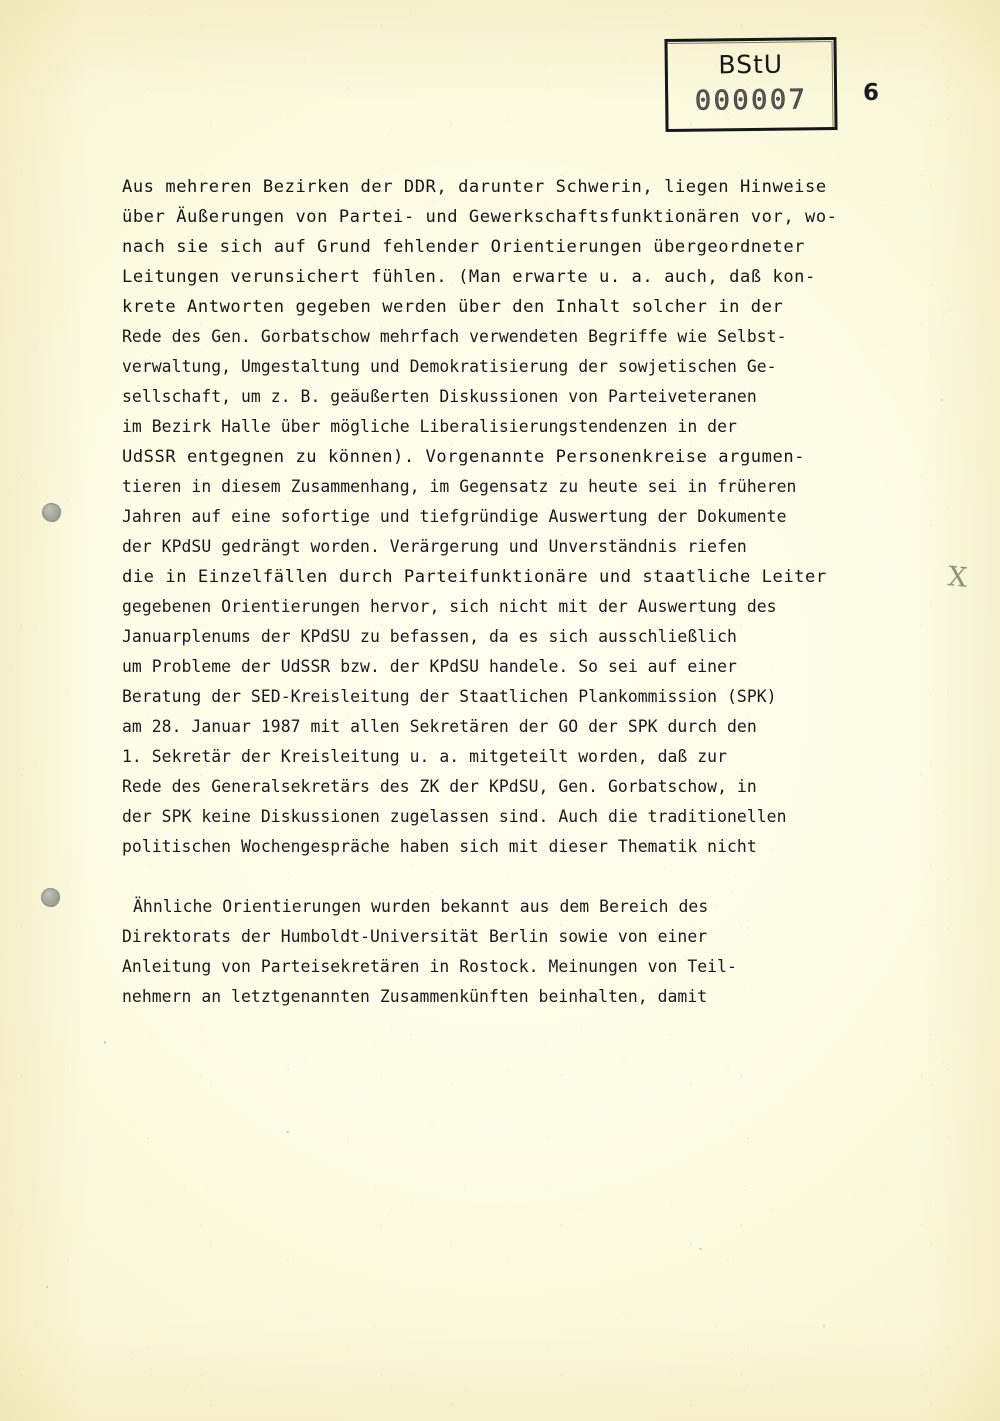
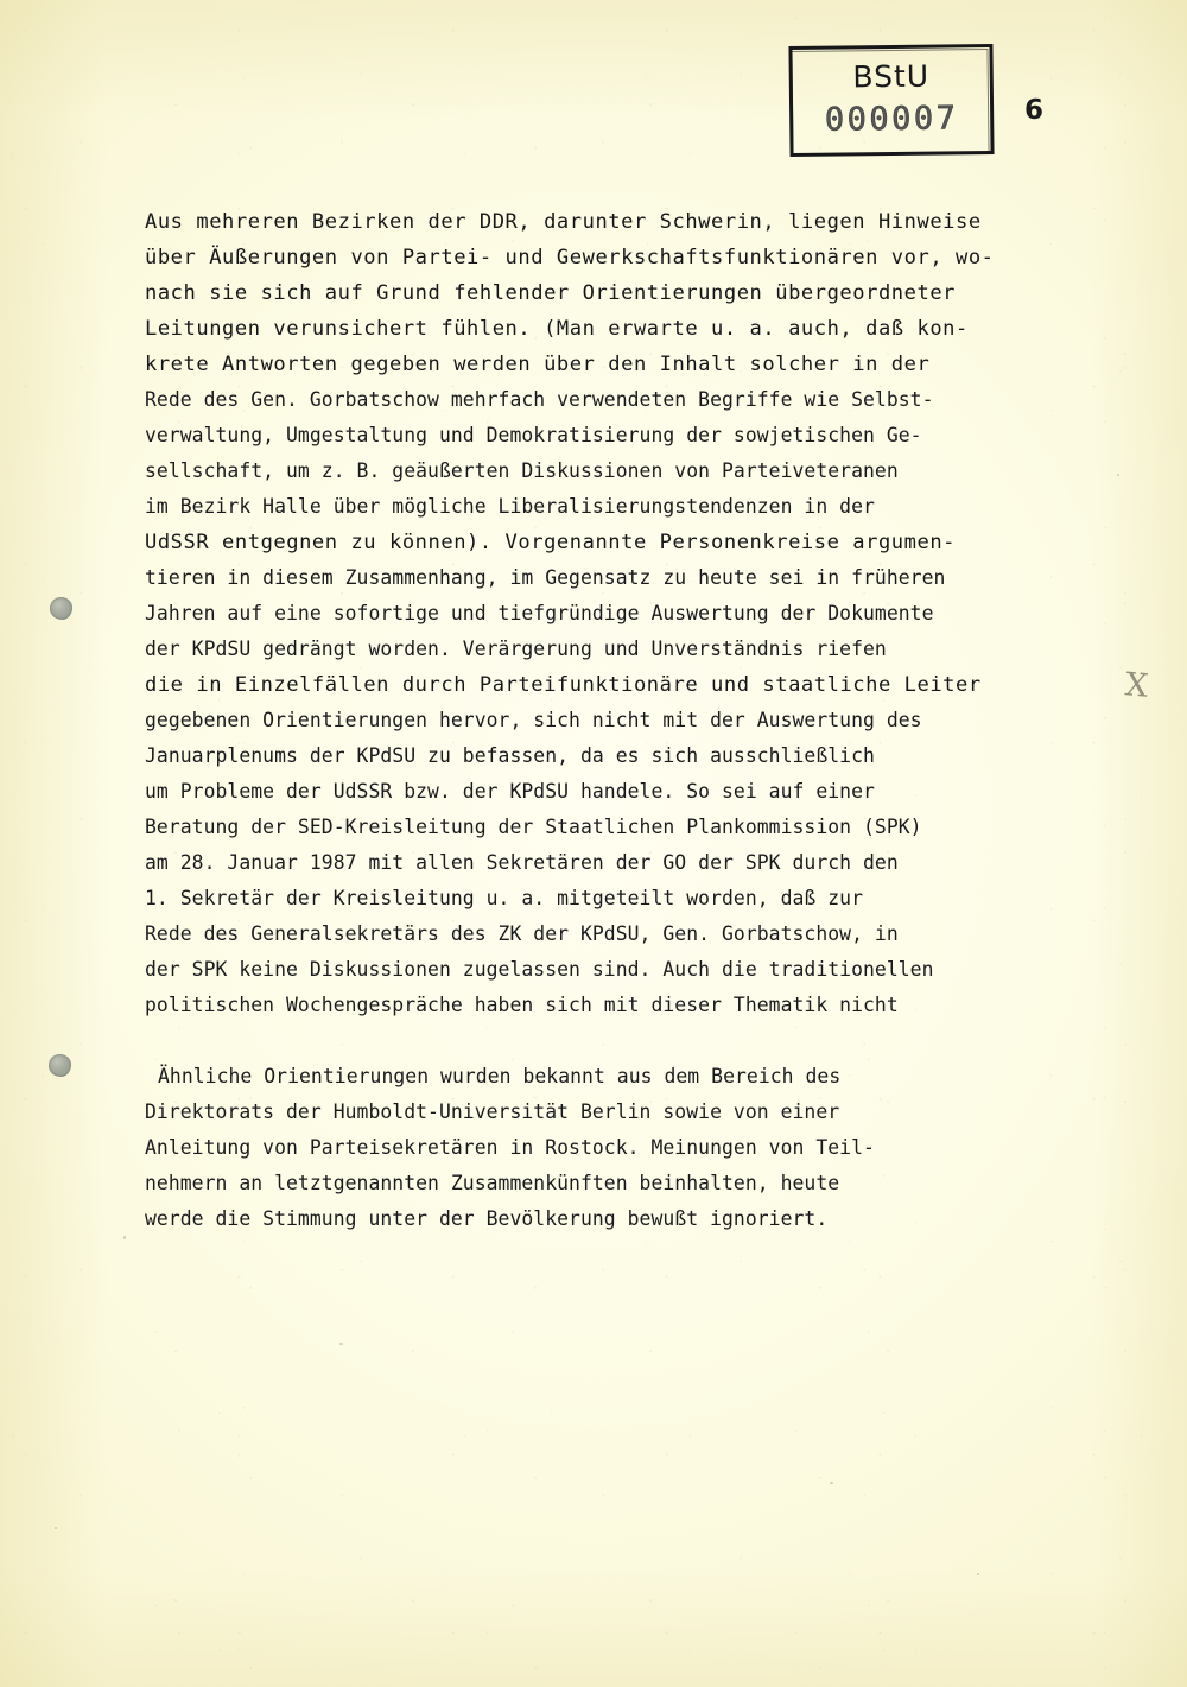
  BStU
  000007
  6
  Aus mehreren Bezirken der DDR, darunter Schwerin, liegen Hinweise
  über Äußerungen von Partei- und Gewerkschaftsfunktionären vor, wo-
  nach sie sich auf Grund fehlender Orientierungen übergeordneter
  Leitungen verunsichert fühlen. (Man erwarte u. a. auch, daß kon-
  krete Antworten gegeben werden über den Inhalt solcher in der
  Rede des Gen. Gorbatschow mehrfach verwendeten Begriffe wie Selbst-
  verwaltung, Umgestaltung und Demokratisierung der sowjetischen Ge-
  sellschaft, um z. B. geäußerten Diskussionen von Parteiveteranen
  im Bezirk Halle über mögliche Liberalisierungstendenzen in der
  UdSSR entgegnen zu können). Vorgenannte Personenkreise argumen-
  tieren in diesem Zusammenhang, im Gegensatz zu heute sei in früheren
  Jahren auf eine sofortige und tiefgründige Auswertung der Dokumente
  der KPdSU gedrängt worden. Verärgerung und Unverständnis riefen
  die in Einzelfällen durch Parteifunktionäre und staatliche Leiter
  gegebenen Orientierungen hervor, sich nicht mit der Auswertung des
  Januarplenums der KPdSU zu befassen, da es sich ausschließlich
  um Probleme der UdSSR bzw. der KPdSU handele. So sei auf einer
  Beratung der SED-Kreisleitung der Staatlichen Plankommission (SPK)
  am 28. Januar 1987 mit allen Sekretären der GO der SPK durch den
  1. Sekretär der Kreisleitung u. a. mitgeteilt worden, daß zur
  Rede des Generalsekretärs des ZK der KPdSU, Gen. Gorbatschow, in
  der SPK keine Diskussionen zugelassen sind. Auch die traditionellen
  politischen Wochengespräche haben sich mit dieser Thematik nicht
  Ähnliche Orientierungen wurden bekannt aus dem Bereich des
  Direktorats der Humboldt-Universität Berlin sowie von einer
  Anleitung von Parteisekretären in Rostock. Meinungen von Teil-
- nehmern an letztgenannten Zusammenkünften beinhalten, damit
+ nehmern an letztgenannten Zusammenkünften beinhalten, heute
+ werde die Stimmung unter der Bevölkerung bewußt ignoriert.
